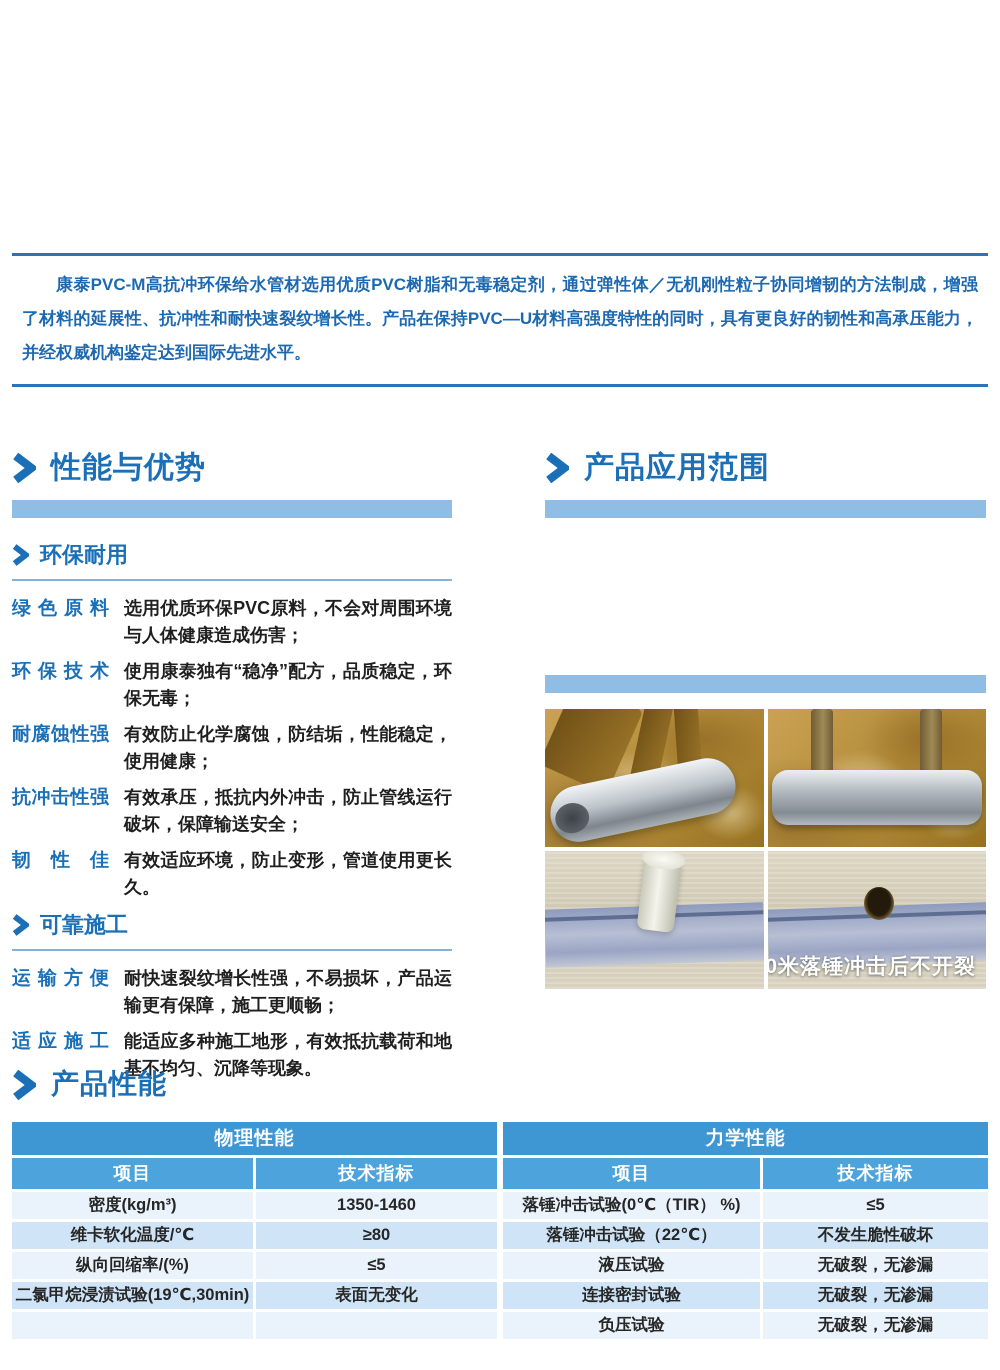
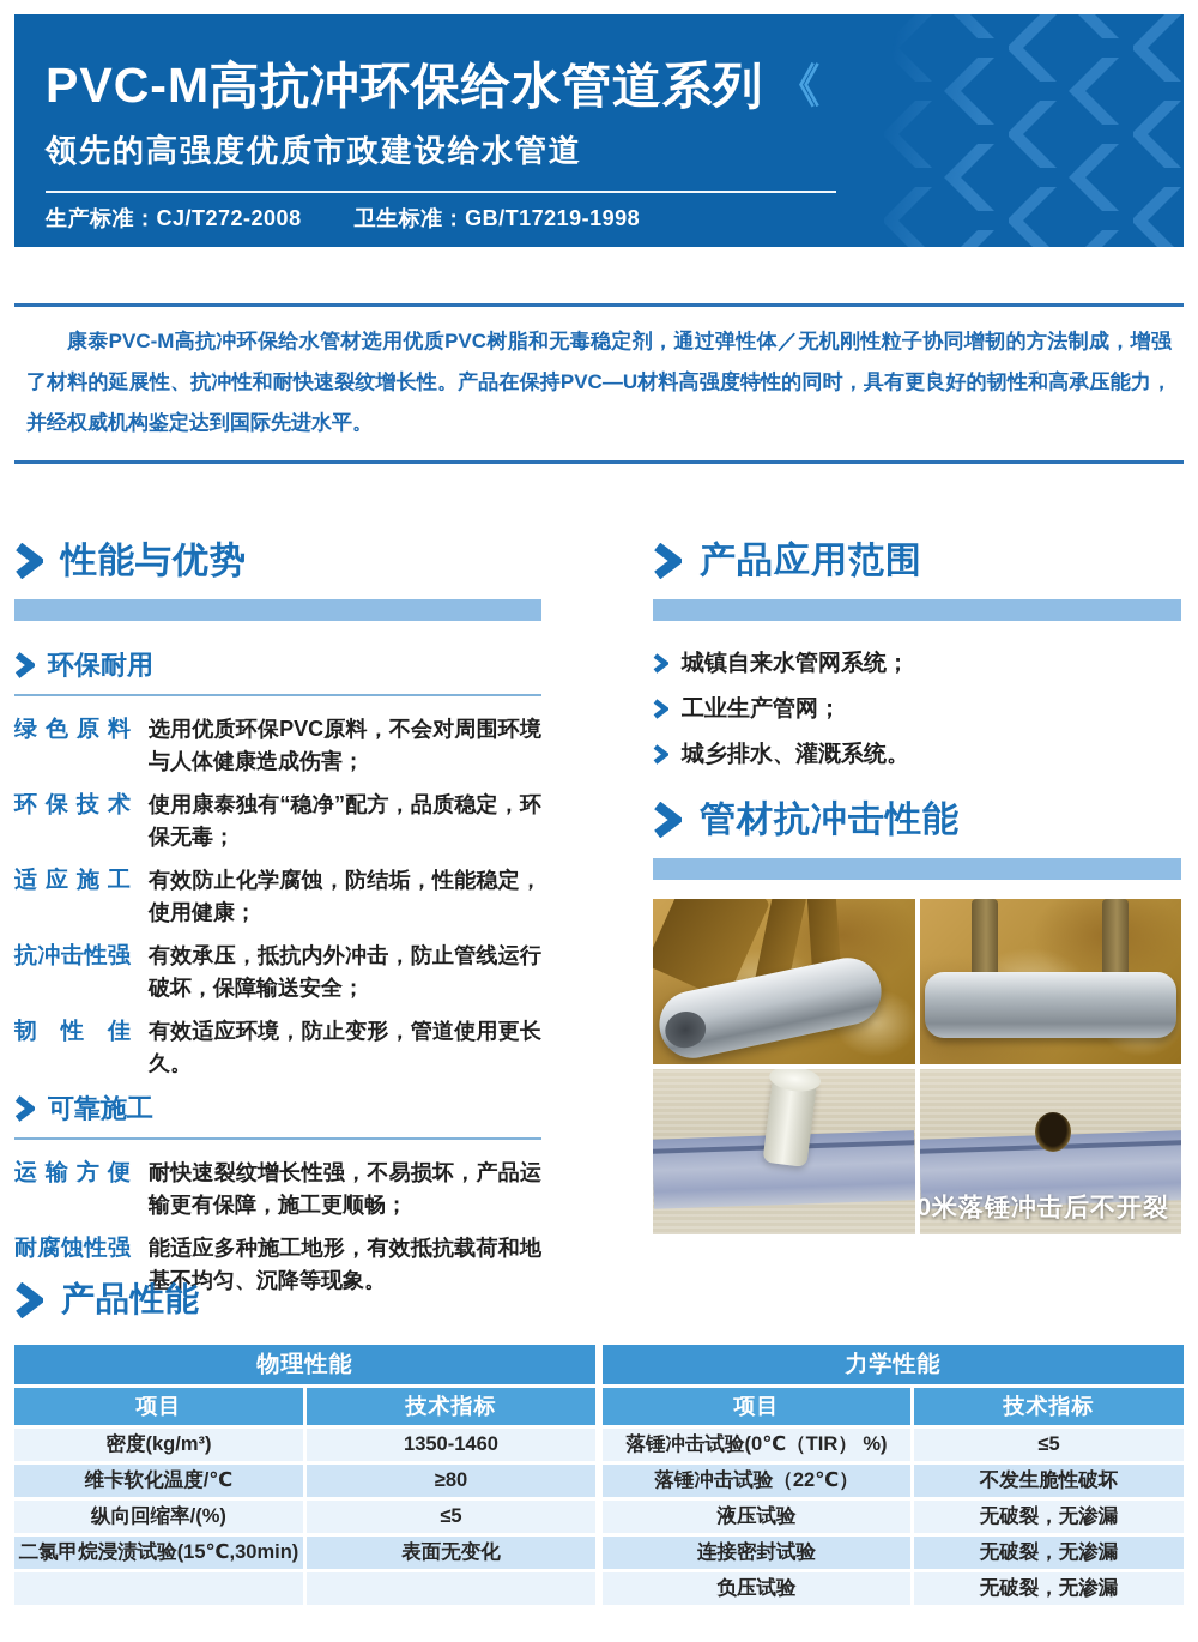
+ PVC-M高抗冲环保给水管道系列 《
+ 领先的高强度优质市政建设给水管道
+ 生产标准：CJ/T272-2008
+ 卫生标准：GB/T17219-1998
  康泰PVC-M高抗冲环保给水管材选用优质PVC树脂和无毒稳定剂，通过弹性体／无机刚性粒子协同增韧的方法制成，增强了材料的延展性、抗冲性和耐快速裂纹增长性。产品在保持PVC—U材料高强度特性的同时，具有更良好的韧性和高承压能力，并经权威机构鉴定达到国际先进水平。
  性能与优势
  环保耐用
  绿色原料
  选用优质环保PVC原料，不会对周围环境与人体健康造成伤害；
  环保技术
  使用康泰独有“稳净”配方，品质稳定，环保无毒；
- 耐腐蚀性强
+ 适应施工
  有效防止化学腐蚀，防结垢，性能稳定，使用健康；
  抗冲击性强
  有效承压，抵抗内外冲击，防止管线运行破坏，保障输送安全；
  韧性佳
  有效适应环境，防止变形，管道使用更长久。
  可靠施工
  运输方便
  耐快速裂纹增长性强，不易损坏，产品运输更有保障，施工更顺畅；
- 适应施工
+ 耐腐蚀性强
  能适应多种施工地形，有效抵抗载荷和地基不均匀、沉降等现象。
  产品应用范围
+ 城镇自来水管网系统；
+ 工业生产管网；
+ 城乡排水、灌溉系统。
+ 管材抗冲击性能
  0米落锤冲击后不开裂
  产品性能
  物理性能
  项目
  技术指标
  密度(kg/m³)
  1350-1460
  维卡软化温度/℃
  ≥80
  纵向回缩率/(%)
  ≤5
- 二氯甲烷浸渍试验(19℃,30min)
+ 二氯甲烷浸渍试验(15℃,30min)
  表面无变化
  力学性能
  项目
  技术指标
  落锤冲击试验(0℃（TIR） %)
  ≤5
  落锤冲击试验（22℃）
  不发生脆性破坏
  液压试验
  无破裂，无渗漏
  连接密封试验
  无破裂，无渗漏
  负压试验
  无破裂，无渗漏
